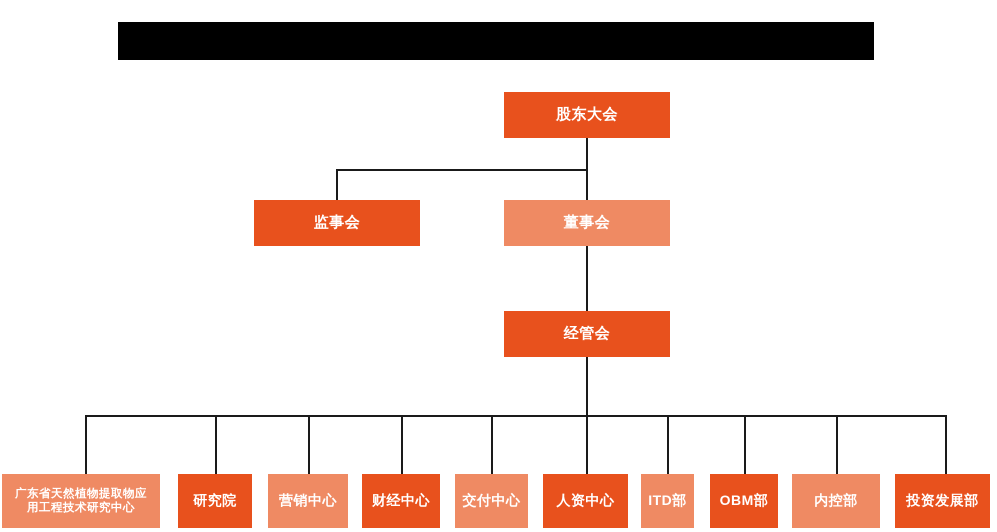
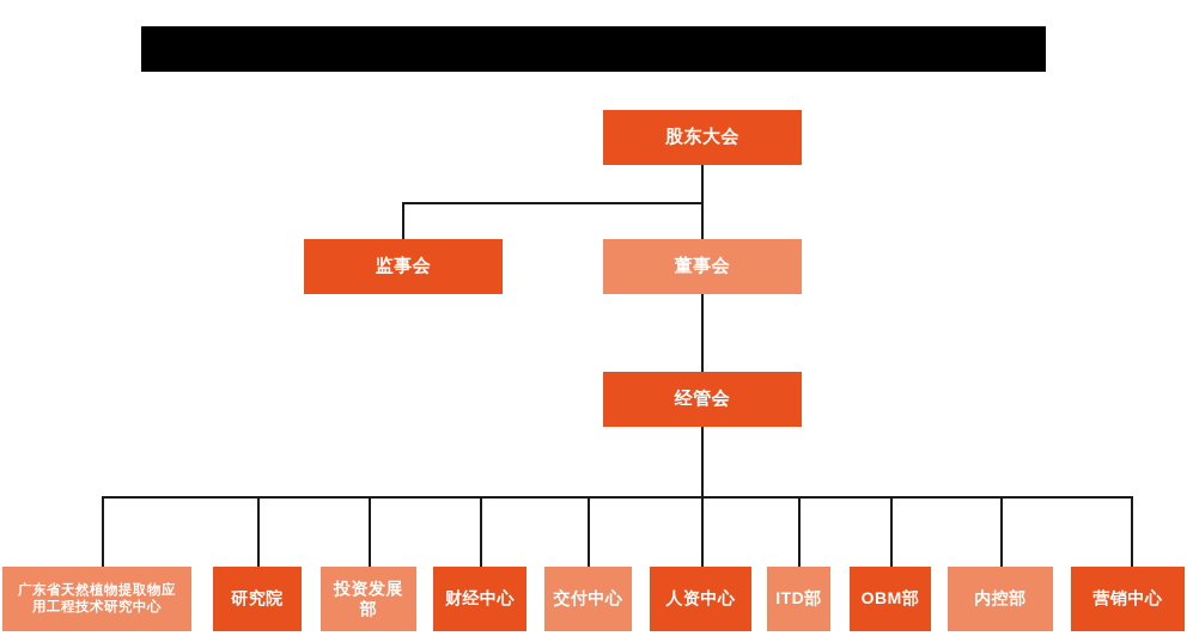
  股东大会
  监事会
  董事会
  经管会
  广东省天然植物提取物应
  用工程技术研究中心
  研究院
- 营销中心
+ 投资发展部
  财经中心
  交付中心
  人资中心
  ITD部
  OBM部
  内控部
- 投资发展部
+ 营销中心
